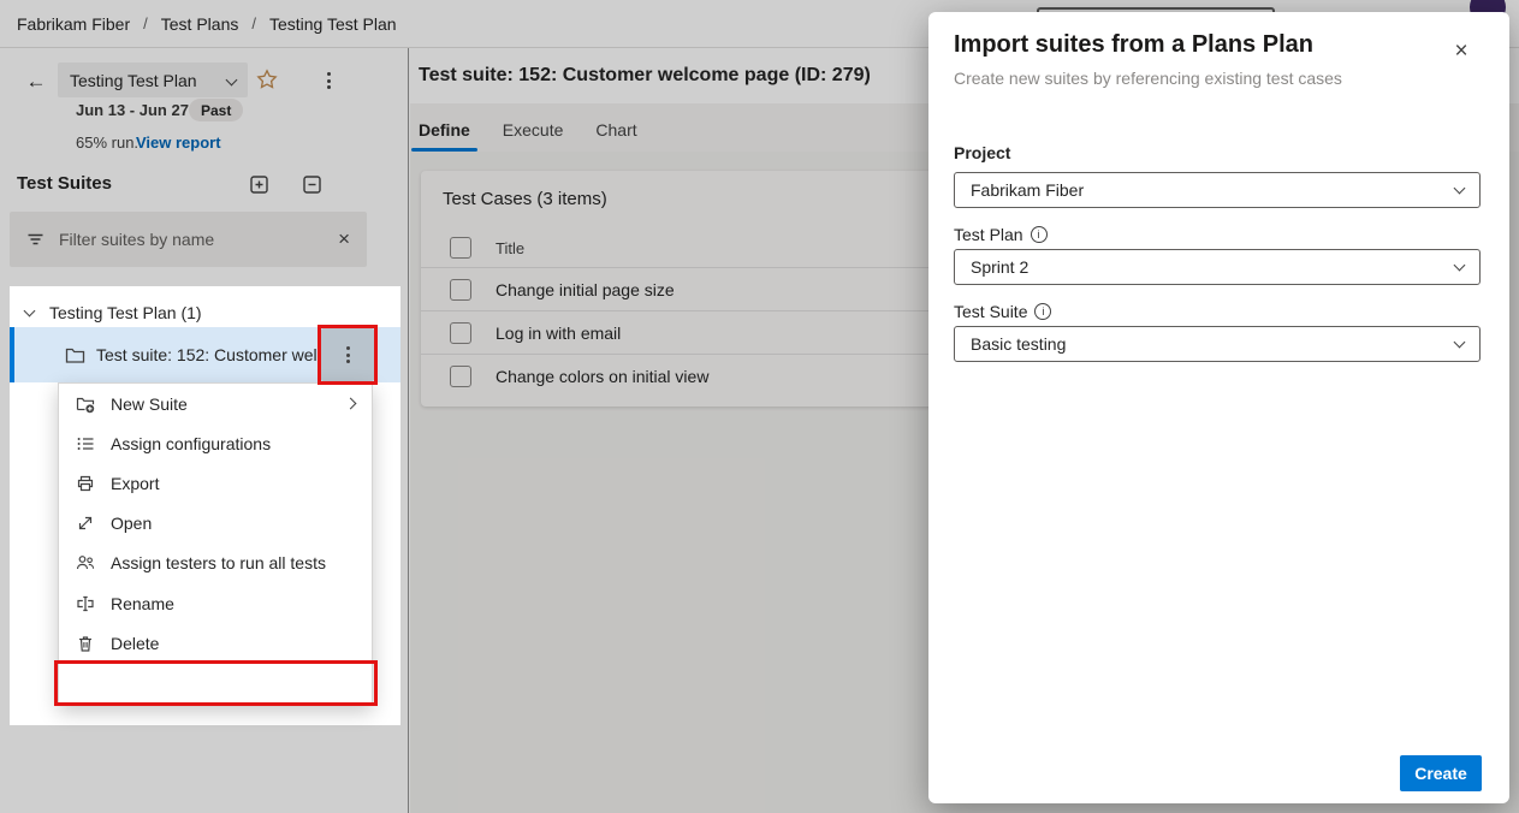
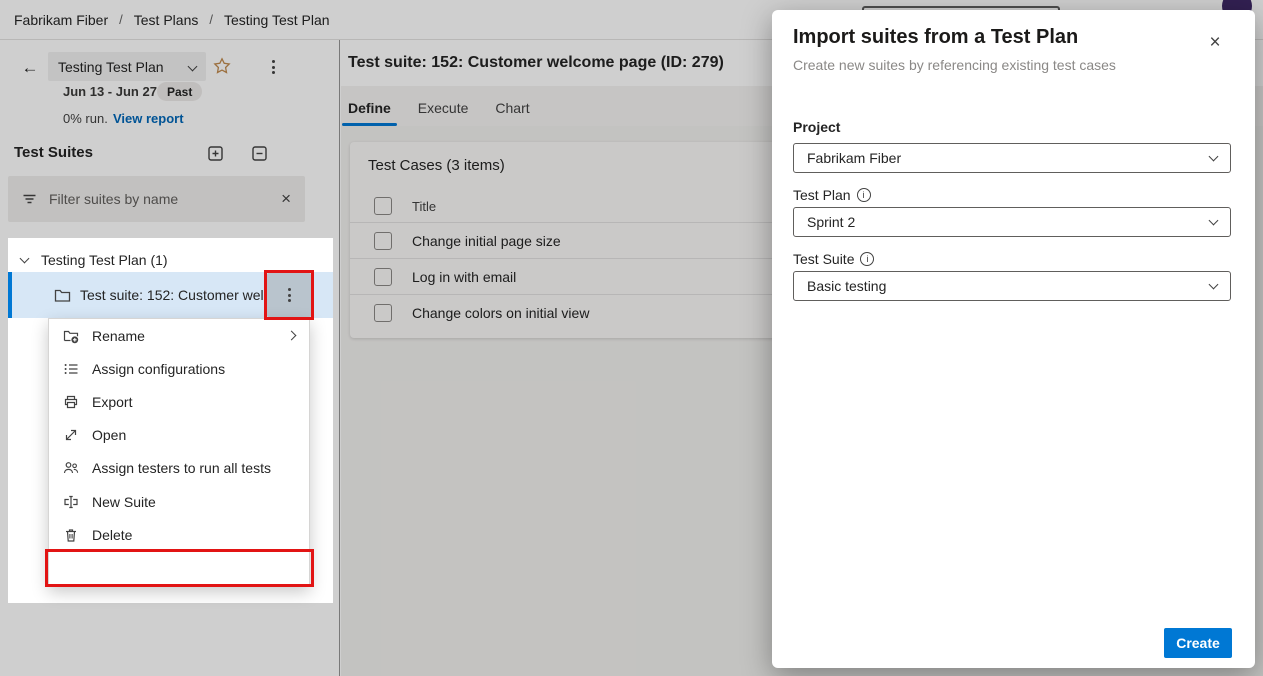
  Fabrikam Fiber
  /
  Test Plans
  /
  Testing Test Plan
  ←
  Testing Test Plan
  Jun 13 - Jun 27
  Past
- 65% run.
+ 0% run.
  View report
  Test Suites
  Filter suites by name
  ×
  Test suite: 152: Customer welcome page (ID: 279)
  Define
  Execute
  Chart
  Test Cases (3 items)
  Title
  Change initial page size
  Log in with email
  Change colors on initial view
  Testing Test Plan (1)
  Test suite: 152: Customer wel.
- New Suite
+ Rename
  Assign configurations
  Export
  Open
  Assign testers to run all tests
- Rename
+ New Suite
  Delete
- Import suites from a Plans Plan
+ Import suites from a Test Plan
  Create new suites by referencing existing test cases
  ×
  Project
  Fabrikam Fiber
  Test Plan
  i
  Sprint 2
  Test Suite
  i
  Basic testing
  Create
